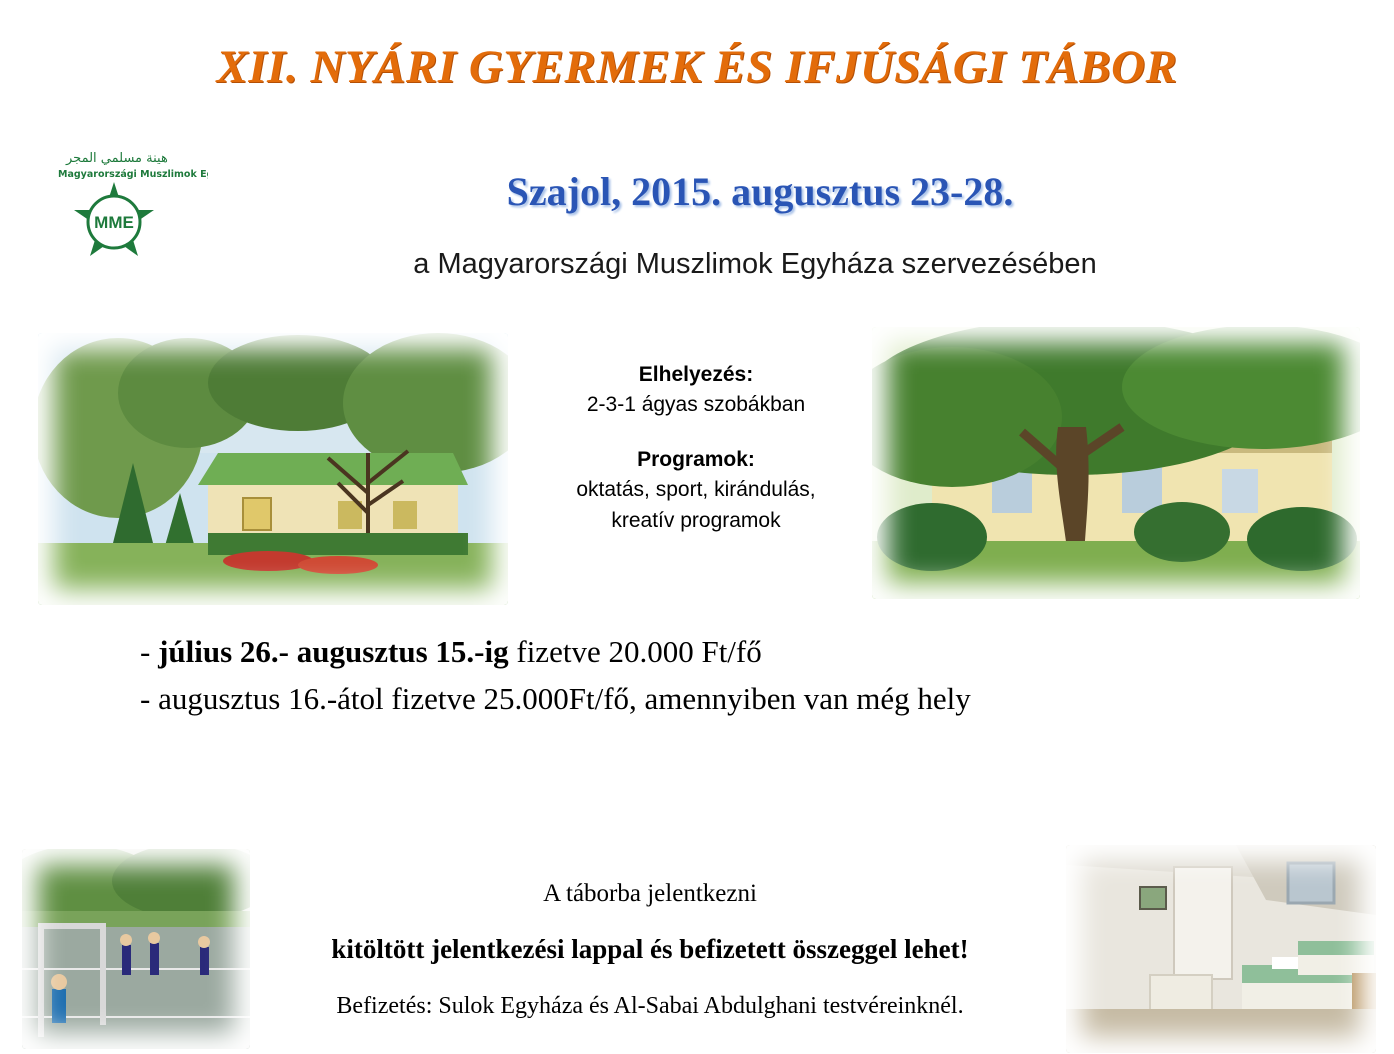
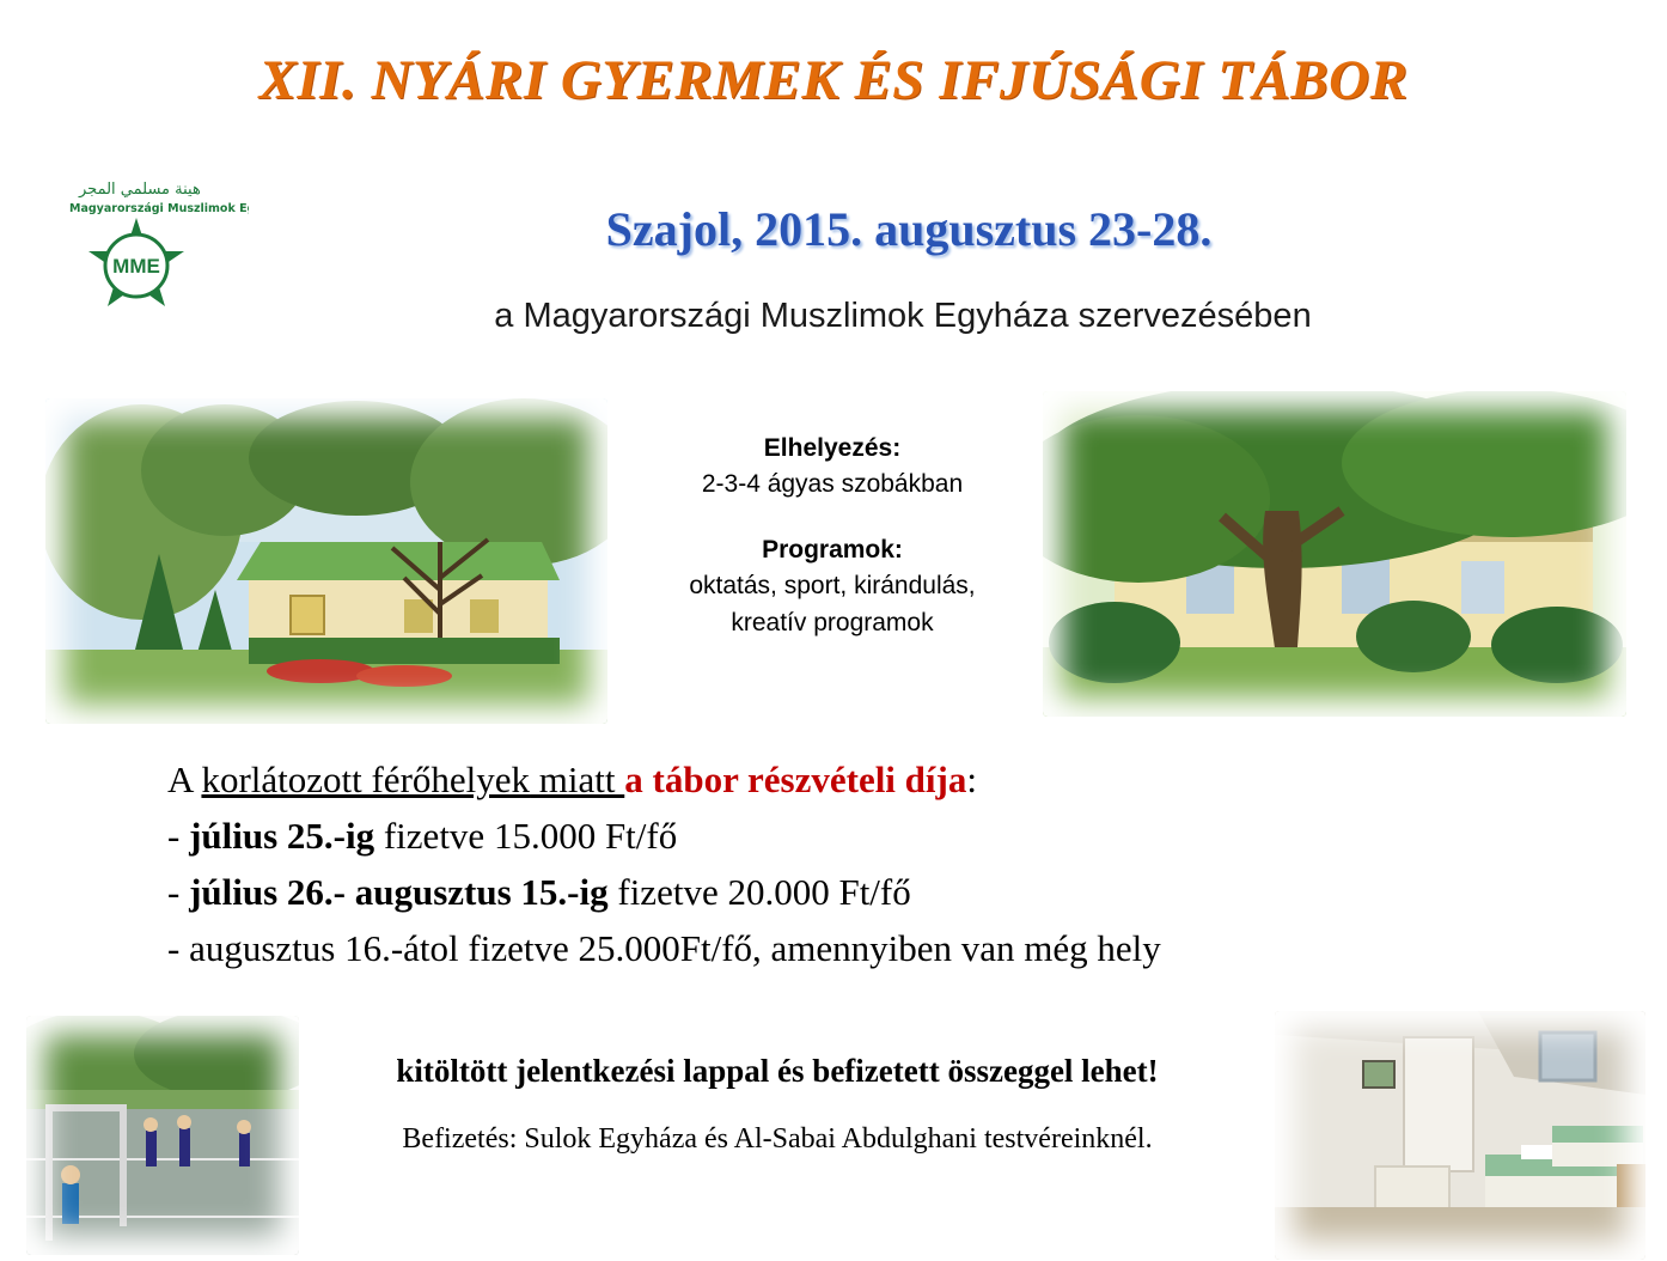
  XII. NYÁRI GYERMEK ÉS IFJÚSÁGI TÁBOR
  Szajol, 2015. augusztus 23-28.
  a Magyarországi Muszlimok Egyháza szervezésében
  هينة مسلمي المجر
  Magyarországi Muszlimok E
  MME
  Elhelyezés:
- 2-3-1 ágyas szobákban
+ 2-3-4 ágyas szobákban
  Programok:
  oktatás, sport, kirándulás,
  kreatív programok
+ A korlátozott férőhelyek miatt a tábor részvételi díja:
+ - július 25.-ig fizetve 15.000 Ft/fő
  - július 26.- augusztus 15.-ig fizetve 20.000 Ft/fő
  - augusztus 16.-átol fizetve 25.000Ft/fő, amennyiben van még hely
- A táborba jelentkezni
  kitöltött jelentkezési lappal és befizetett összeggel lehet!
  Befizetés: Sulok Egyháza és Al-Sabai Abdulghani testvéreinknél.
